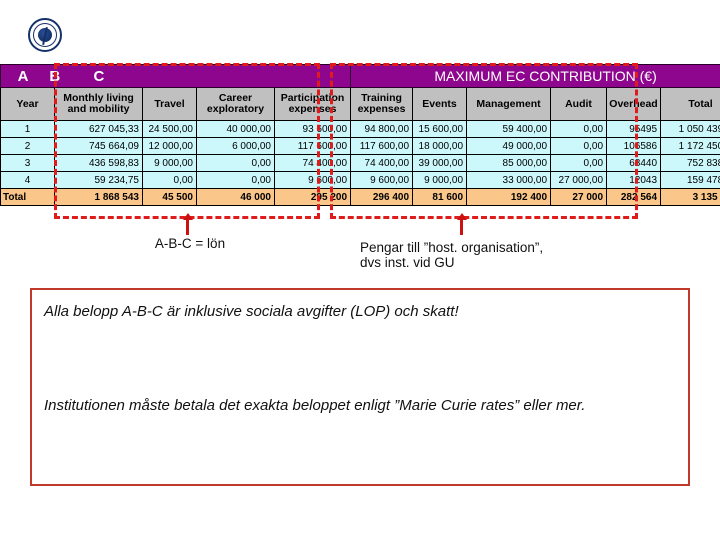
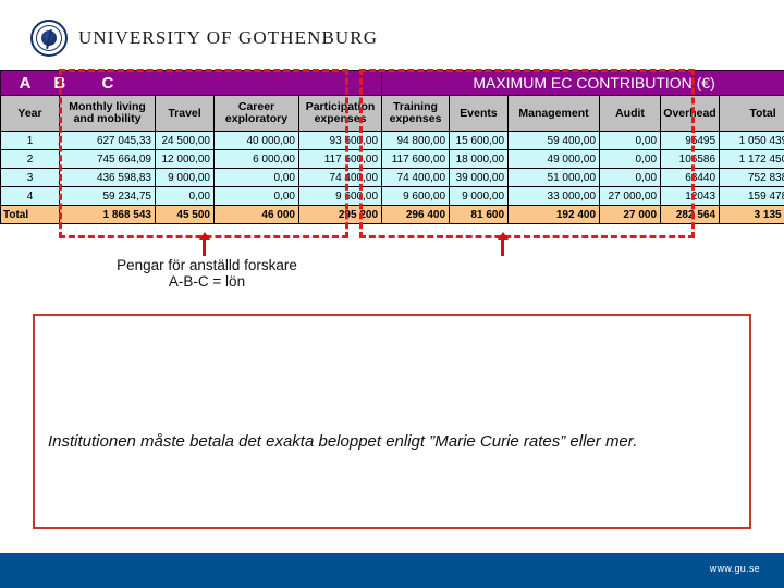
+ UNIVERSITY OF GOTHENBURG
  A B C	MAXIMUM EC CONTRIBUTION (€)
  Year	Monthly living and mobility	Travel	Career exploratory	Participation expenses	Training expenses	Events	Management	Audit	Overhead	Total
  1	627 045,33	24 500,00	40 000,00	93 600,00	94 800,00	15 600,00	59 400,00	0,00	95495	1 050 43
  2	745 664,09	12 000,00	6 000,00	117 600,00	117 600,00	18 000,00	49 000,00	0,00	106586	1 172 45
- 3	436 598,83	9 000,00	0,00	74 400,00	74 400,00	39 000,00	85 000,00	0,00	68440	752 83
+ 3	436 598,83	9 000,00	0,00	74 400,00	74 400,00	39 000,00	51 000,00	0,00	68440	752 83
  4	59 234,75	0,00	0,00	9 600,00	9 600,00	9 000,00	33 000,00	27 000,00	12043	159 47
  Total	1 868 543	45 500	46 000	295 200	296 400	81 600	192 400	27 000	282 564	3 135
+ Pengar för anställd forskare
  A-B-C = lön
- Pengar till ”host. organisation”,
- dvs inst. vid GU
- Alla belopp A-B-C är inklusive sociala avgifter (LOP) och skatt!
  Institutionen måste betala det exakta beloppet enligt ”Marie Curie rates” eller mer.
+ www.gu.se
